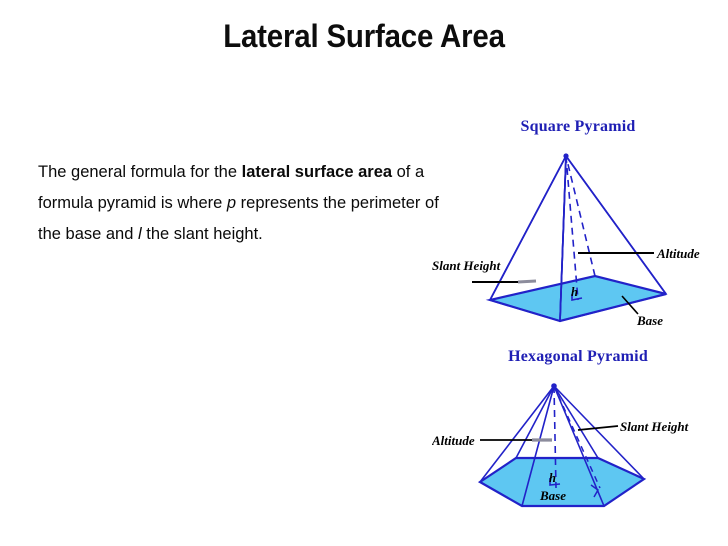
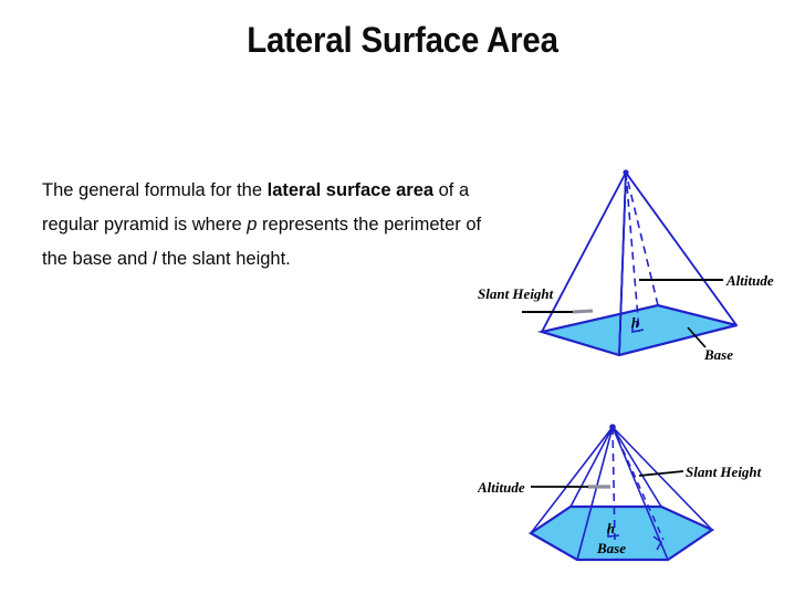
  Lateral Surface Area
- The general formula for the lateral surface area of a formula pyramid is where p represents the perimeter of the base and l the slant height.
+ The general formula for the lateral surface area of a regular pyramid is where p represents the perimeter of the base and l the slant height.
- Square Pyramid
  h
  Slant Height
  Altitude
  Base
- Hexagonal Pyramid
  h
  Altitude
  Slant Height
  Base
